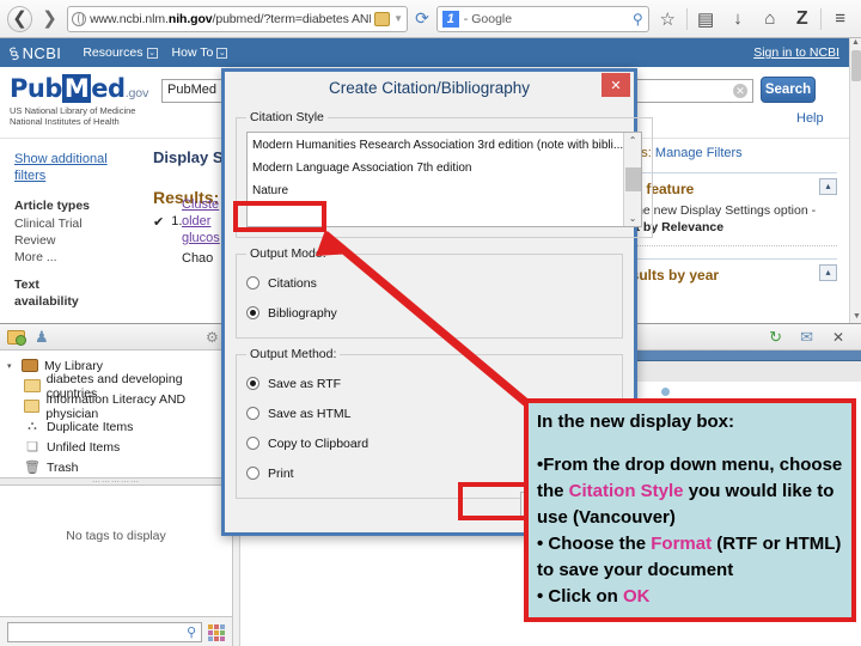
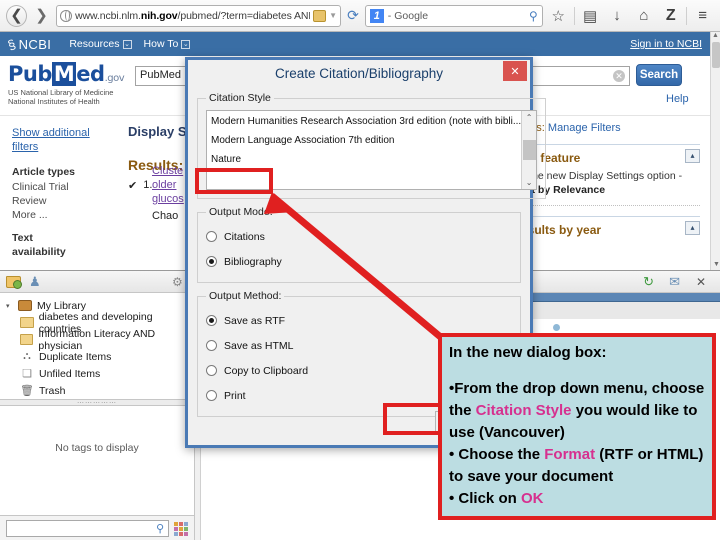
  ❮
  ❯
  www.ncbi.nlm.nih.gov/pubmed/?term=diabetes AN
  ▼
  ⟳
  1
  - Google
  ☆
  ▤
  ↓
  ⌂
  Z
  ≡
  NCBI
  Resources
  How To
  Sign in to NCBI
  PubMed.gov
  US National Library of Medicine
  National Institutes of Health
  PubMed
  ✕
  Search
  Help
  Show additional filters
  Article types
  Clinical Trial
  Review
  More ...
  Text
  availability
  Display S
  Results:
  ✔
  1.
  Cluste
  older
  glucos
  Chao
  s: Manage Filters
  feature
  ▴
  e new Display Settings option -
  t by Relevance
  ults by year
  ▴
  ♟
  ⚙
  ↻
  ✉
  ✕
  My Library
  diabetes and developing countries
  Information Literacy AND physician
  ⛬
  Duplicate Items
  ❏
  Unfiled Items
  🗑
  Trash
  No tags to display
  Create Citation/Bibliography
  ✕
  Citation Style
  Modern Humanities Research Association 3rd edition (note with bibli...
  Modern Language Association 7th edition
  Nature
  ⌃
  ⌄
  Output Mod
  Citations
  Bibliography
  Output Method:
  Save as RTF
  Save as HTML
  Copy to Clipboard
  Print
- In the new display box:
+ In the new dialog box:
  •From the drop down menu, choose the Citation Style you would like to use (Vancouver)
  • Choose the Format (RTF or HTML) to save your document
  • Click on OK
